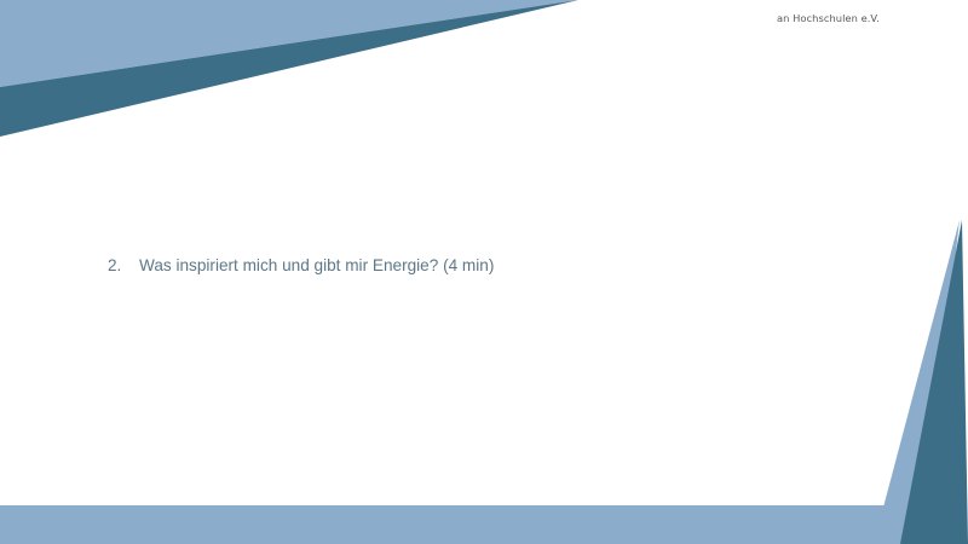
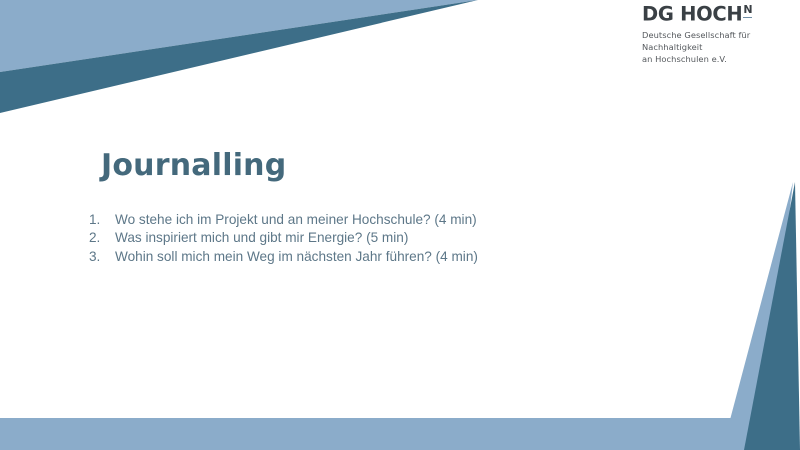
+ DG HOCHN
+ Deutsche Gesellschaft für Nachhaltigkeit
  an Hochschulen e.V.
+ Journalling
+ 1.
+ Wo stehe ich im Projekt und an meiner Hochschule? (4 min)
  2.
- Was inspiriert mich und gibt mir Energie? (4 min)
+ Was inspiriert mich und gibt mir Energie? (5 min)
+ 3.
+ Wohin soll mich mein Weg im nächsten Jahr führen? (4 min)
